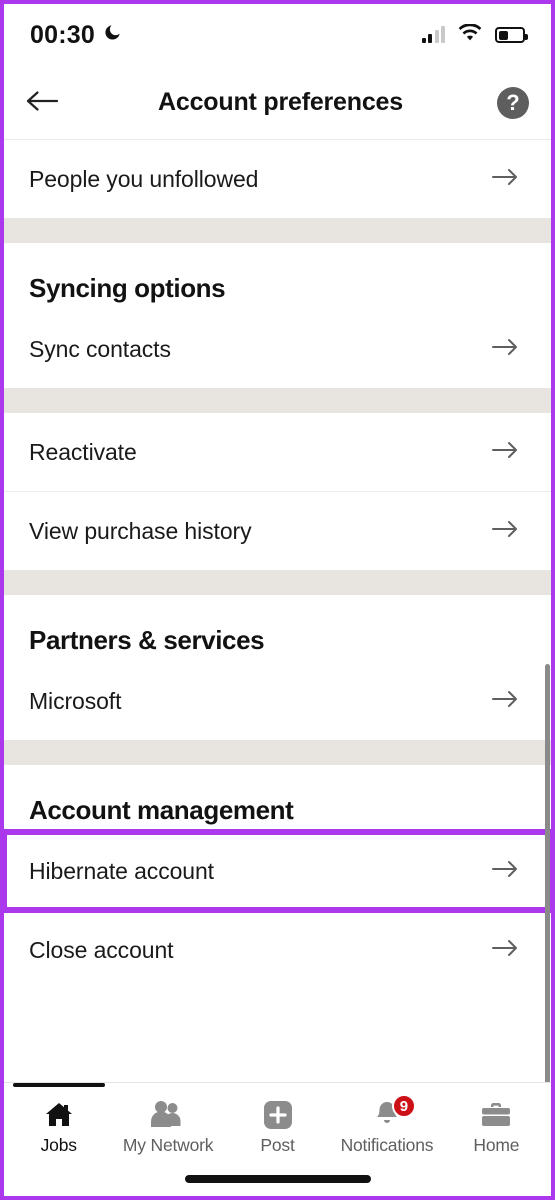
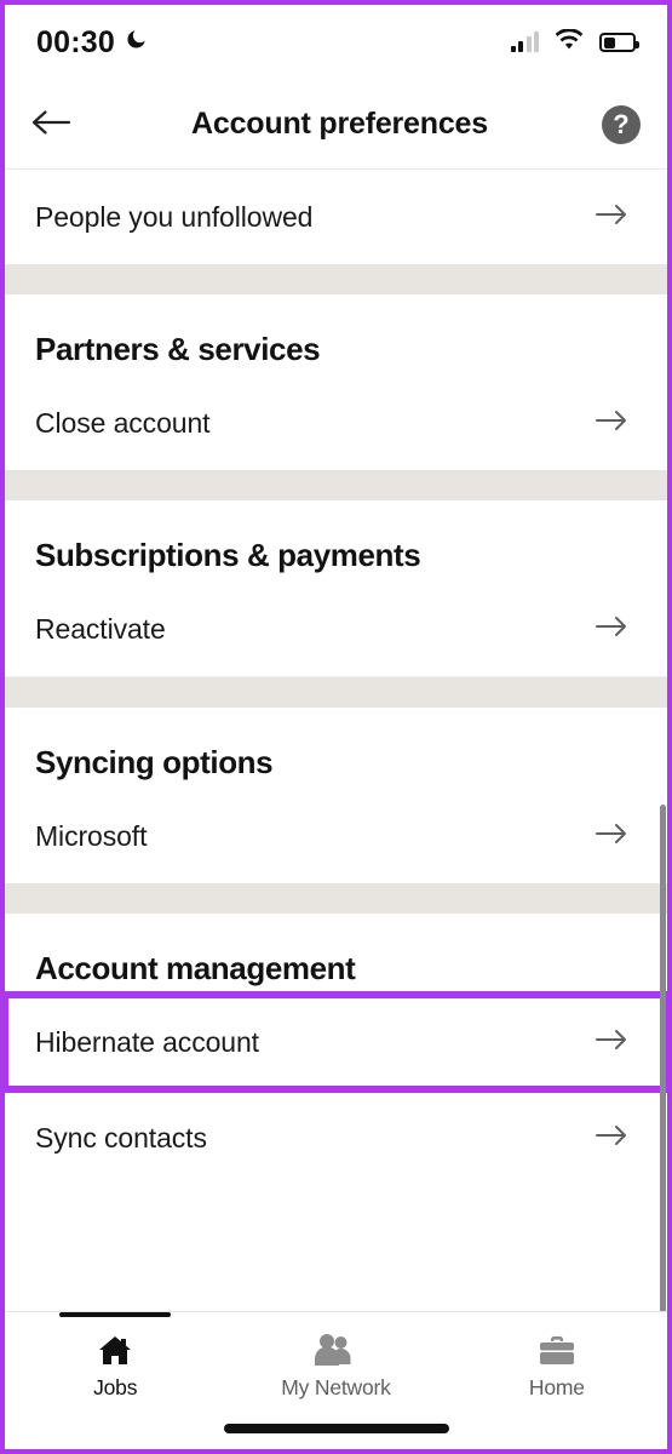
  00:30
  Account preferences
  ?
  People you unfollowed
- Syncing options
+ Partners & services
- Sync contacts
+ Close account
+ Subscriptions & payments
  Reactivate
- View purchase history
- Partners & services
+ Syncing options
  Microsoft
  Account management
  Hibernate account
- Close account
+ Sync contacts
  Jobs
  My Network
- Post
- 9
- Notifications
  Home
